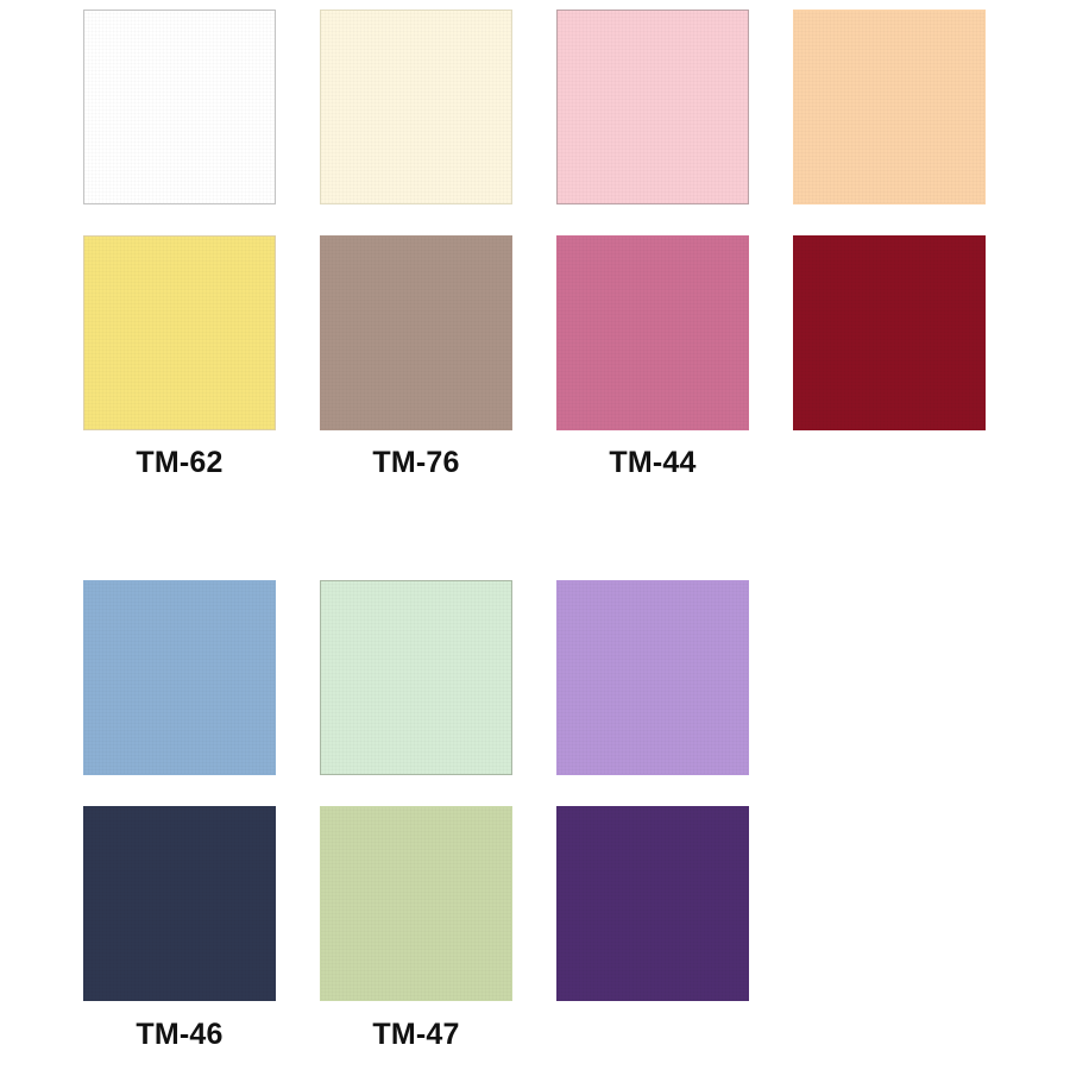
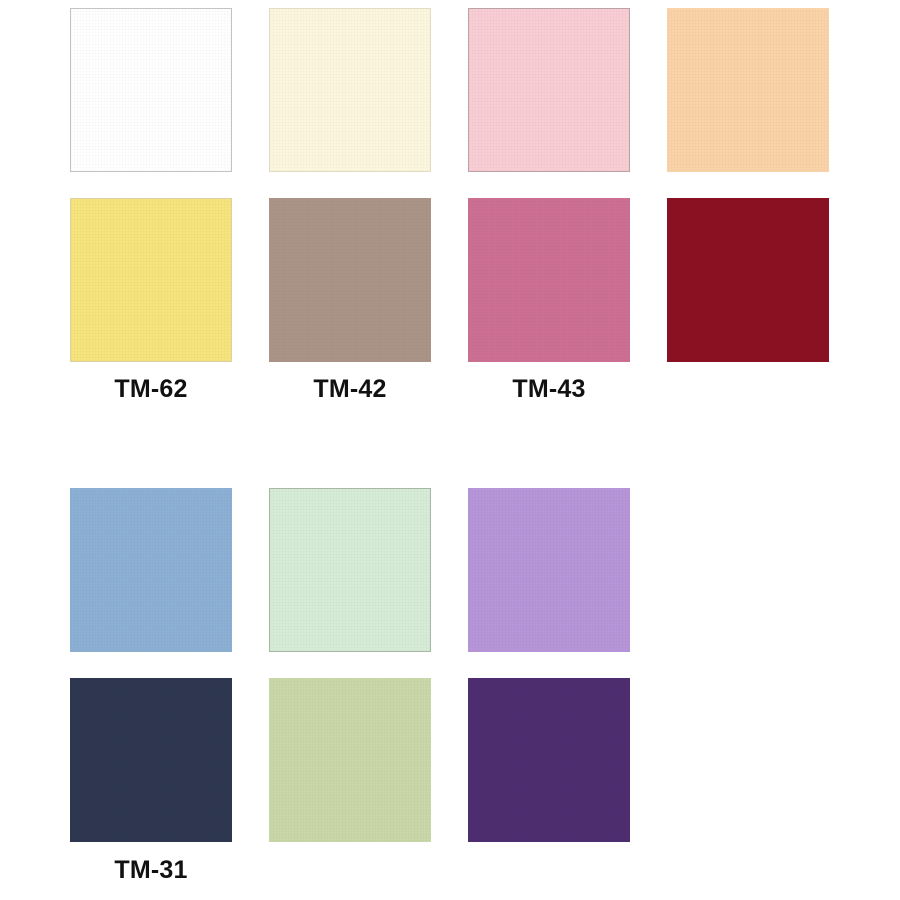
  TM-62
+ TM-42
- TM-76
+ TM-43
- TM-44
- TM-46
+ TM-31
- TM-47
